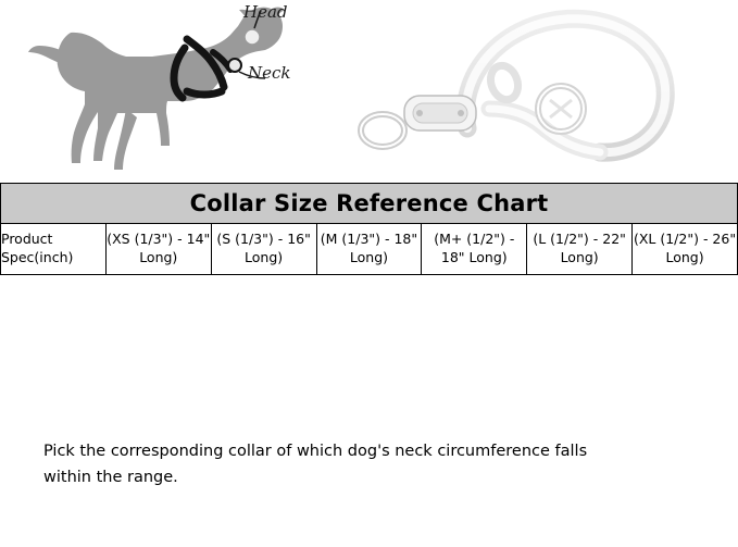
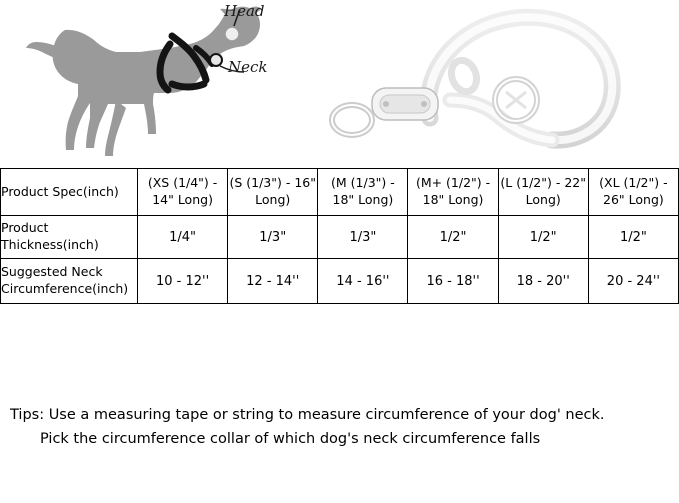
  Head
  Neck
- Collar Size Reference Chart
- Product Spec(inch)	(XS (1/3") - 14" Long)	(S (1/3") - 16" Long)	(M (1/3") - 18" Long)	(M+ (1/2") - 18" Long)	(L (1/2") - 22" Long)	(XL (1/2") - 26" Long)
+ Product Spec(inch)	(XS (1/4") - 14" Long)	(S (1/3") - 16" Long)	(M (1/3") - 18" Long)	(M+ (1/2") - 18" Long)	(L (1/2") - 22" Long)	(XL (1/2") - 26" Long)
+ Product Thickness(inch)	1/4"	1/3"	1/3"	1/2"	1/2"	1/2"
+ Suggested Neck Circumference(inch)	10 - 12''	12 - 14''	14 - 16''	16 - 18''	18 - 20''	20 - 24''
+ Tips: Use a measuring tape or string to measure circumference of your dog' neck.
- Pick the corresponding collar of which dog's neck circumference falls
+ Pick the circumference collar of which dog's neck circumference falls
- within the range.
